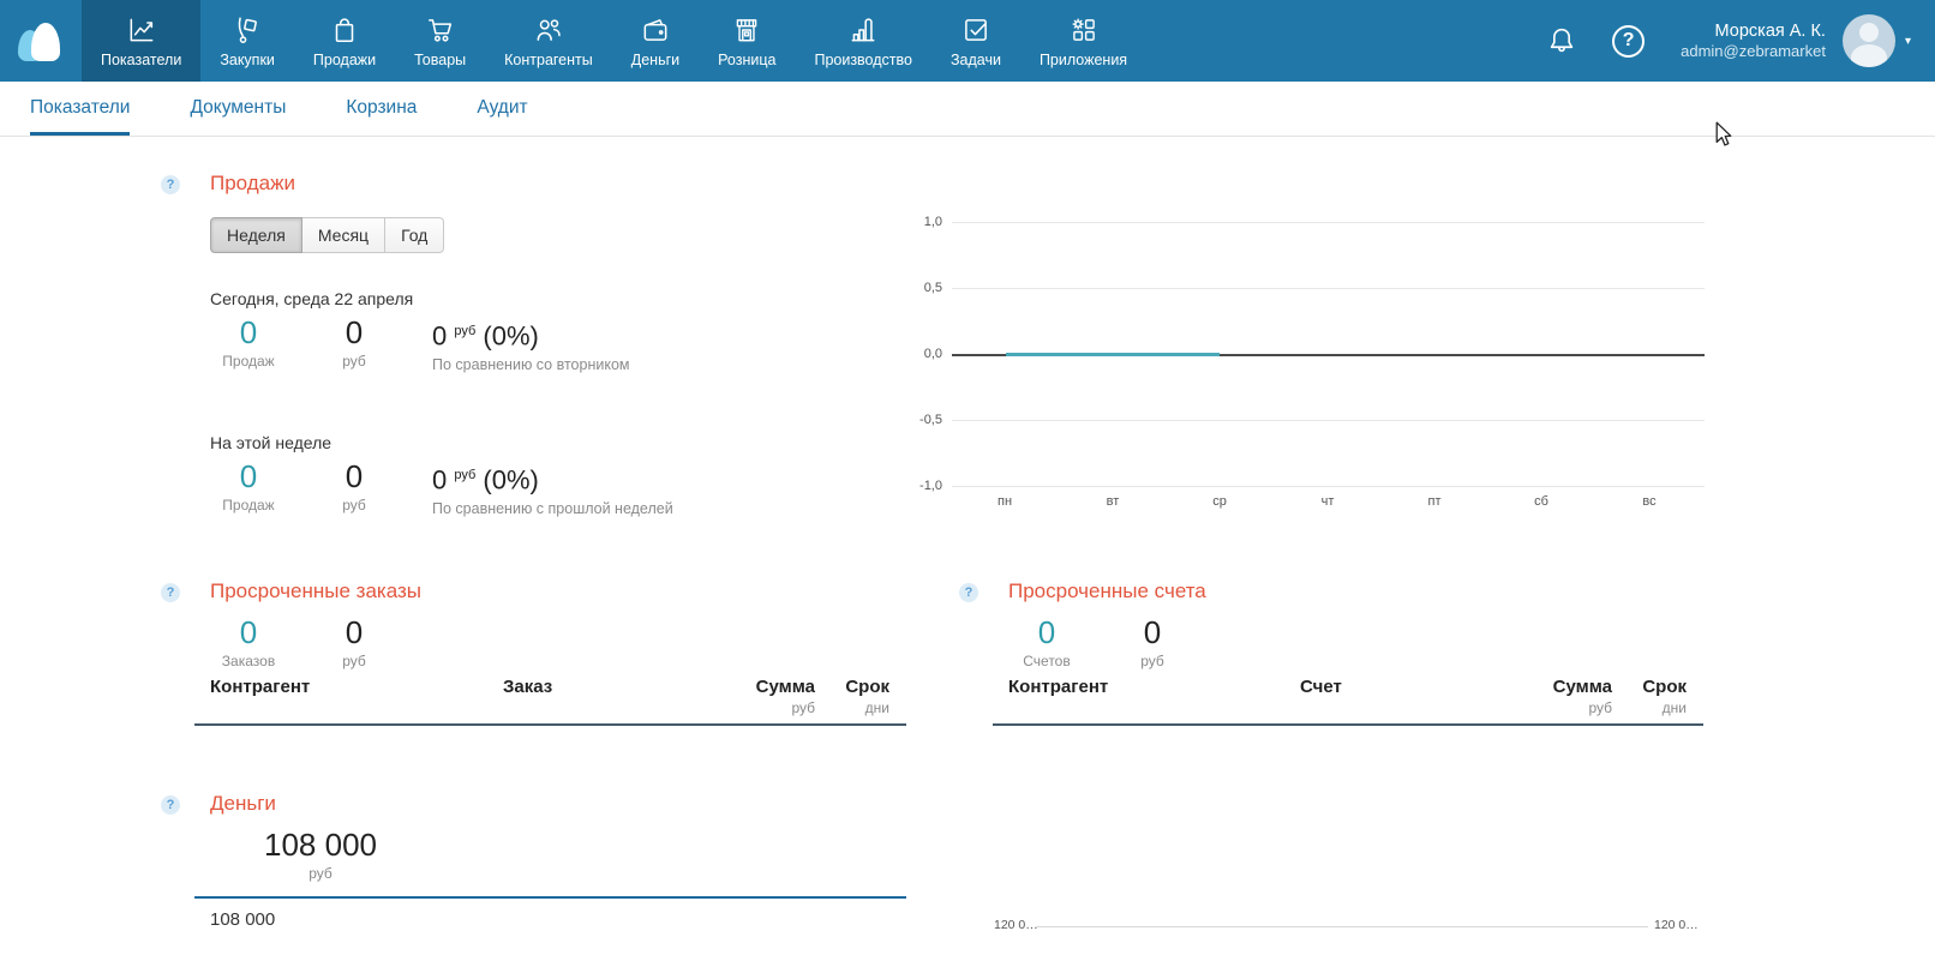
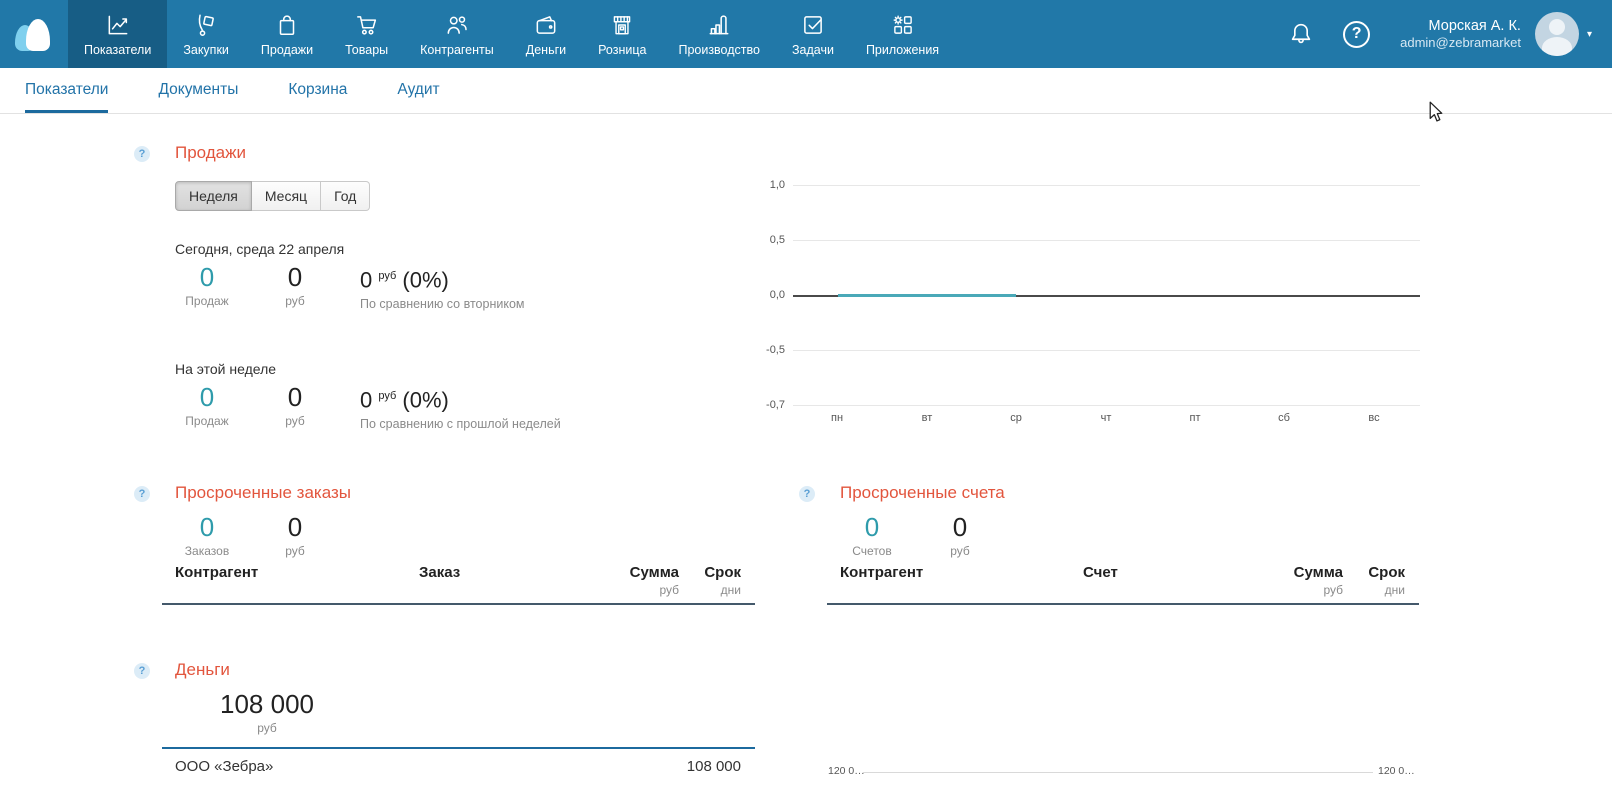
  Показатели
  Закупки
  Продажи
  Товары
  Контрагенты
  Деньги
  Розница
  Производство
  Задачи
  Приложения
  ?
  Морская А. К.
  admin@zebramarket
  ▾
  Показатели
  Документы
  Корзина
  Аудит
  ?
  Продажи
  Неделя
  Месяц
  Год
  Сегодня, среда 22 апреля
  0
  Продаж
  0
  руб
  0 руб (0%)
  По сравнению со вторником
  На этой неделе
  0
  Продаж
  0
  руб
  0 руб (0%)
  По сравнению с прошлой неделей
  1,0
  0,5
  0,0
  -0,5
- -1,0
+ -0,7
  пн
  вт
  ср
  чт
  пт
  сб
  вс
  ?
  Просроченные заказы
  0
  Заказов
  0
  руб
  Контрагент
  Заказ
  Сумма
  руб
  Срок
  дни
  ?
  Просроченные счета
  0
  Счетов
  0
  руб
  Контрагент
  Счет
  Сумма
  руб
  Срок
  дни
  ?
  Деньги
  108 000
  руб
+ ООО «Зебра»
  108 000
  120 0…
  120 0…
